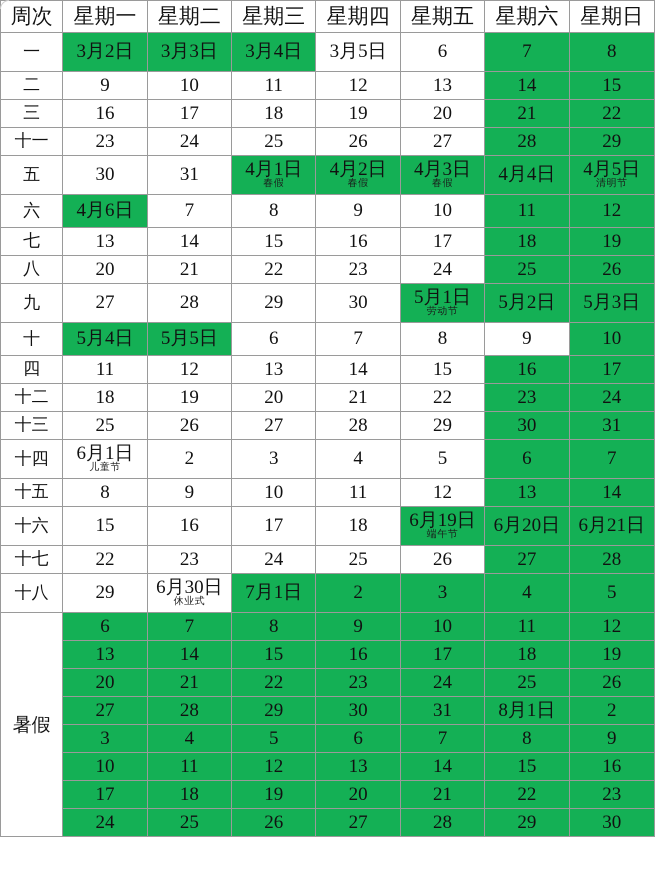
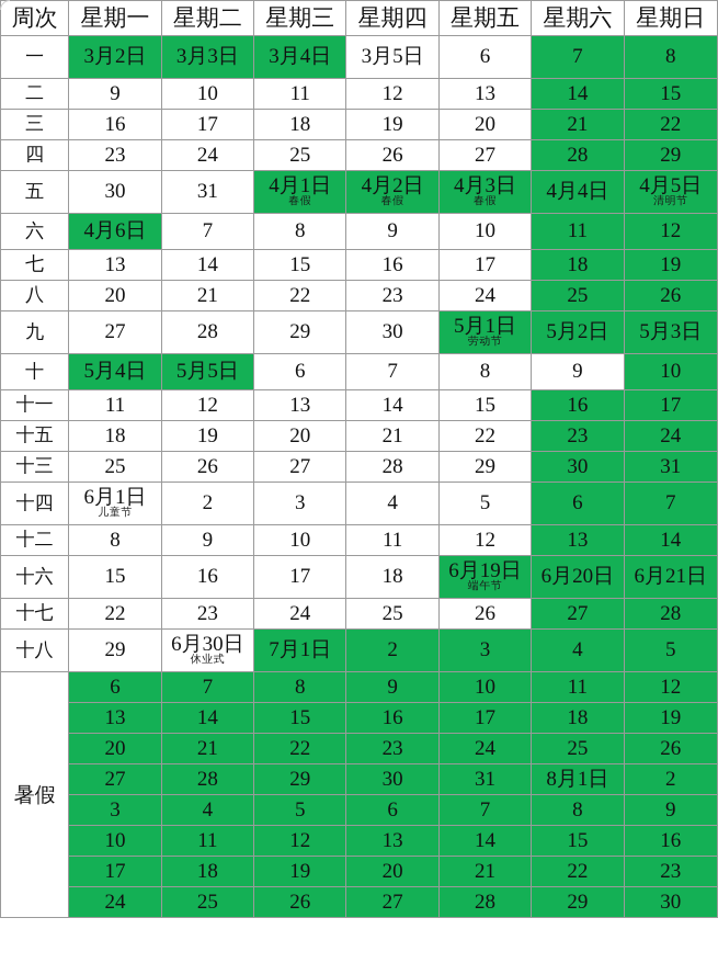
  周次	星期一	星期二	星期三	星期四	星期五	星期六	星期日
  一	3月2日	3月3日	3月4日	3月5日	6	7	8
  二	9	10	11	12	13	14	15
  三	16	17	18	19	20	21	22
- 十一	23	24	25	26	27	28	29
+ 四	23	24	25	26	27	28	29
  五	30	31	4月1日春假	4月2日春假	4月3日春假	4月4日	4月5日清明节
  六	4月6日	7	8	9	10	11	12
  七	13	14	15	16	17	18	19
  八	20	21	22	23	24	25	26
  九	27	28	29	30	5月1日劳动节	5月2日	5月3日
  十	5月4日	5月5日	6	7	8	9	10
- 四	11	12	13	14	15	16	17
+ 十一	11	12	13	14	15	16	17
- 十二	18	19	20	21	22	23	24
+ 十五	18	19	20	21	22	23	24
  十三	25	26	27	28	29	30	31
  十四	6月1日儿童节	2	3	4	5	6	7
- 十五	8	9	10	11	12	13	14
+ 十二	8	9	10	11	12	13	14
  十六	15	16	17	18	6月19日端午节	6月20日	6月21日
  十七	22	23	24	25	26	27	28
  十八	29	6月30日休业式	7月1日	2	3	4	5
  暑假	6	7	8	9	10	11	12
  13	14	15	16	17	18	19
  20	21	22	23	24	25	26
  27	28	29	30	31	8月1日	2
  3	4	5	6	7	8	9
  10	11	12	13	14	15	16
  17	18	19	20	21	22	23
  24	25	26	27	28	29	30
